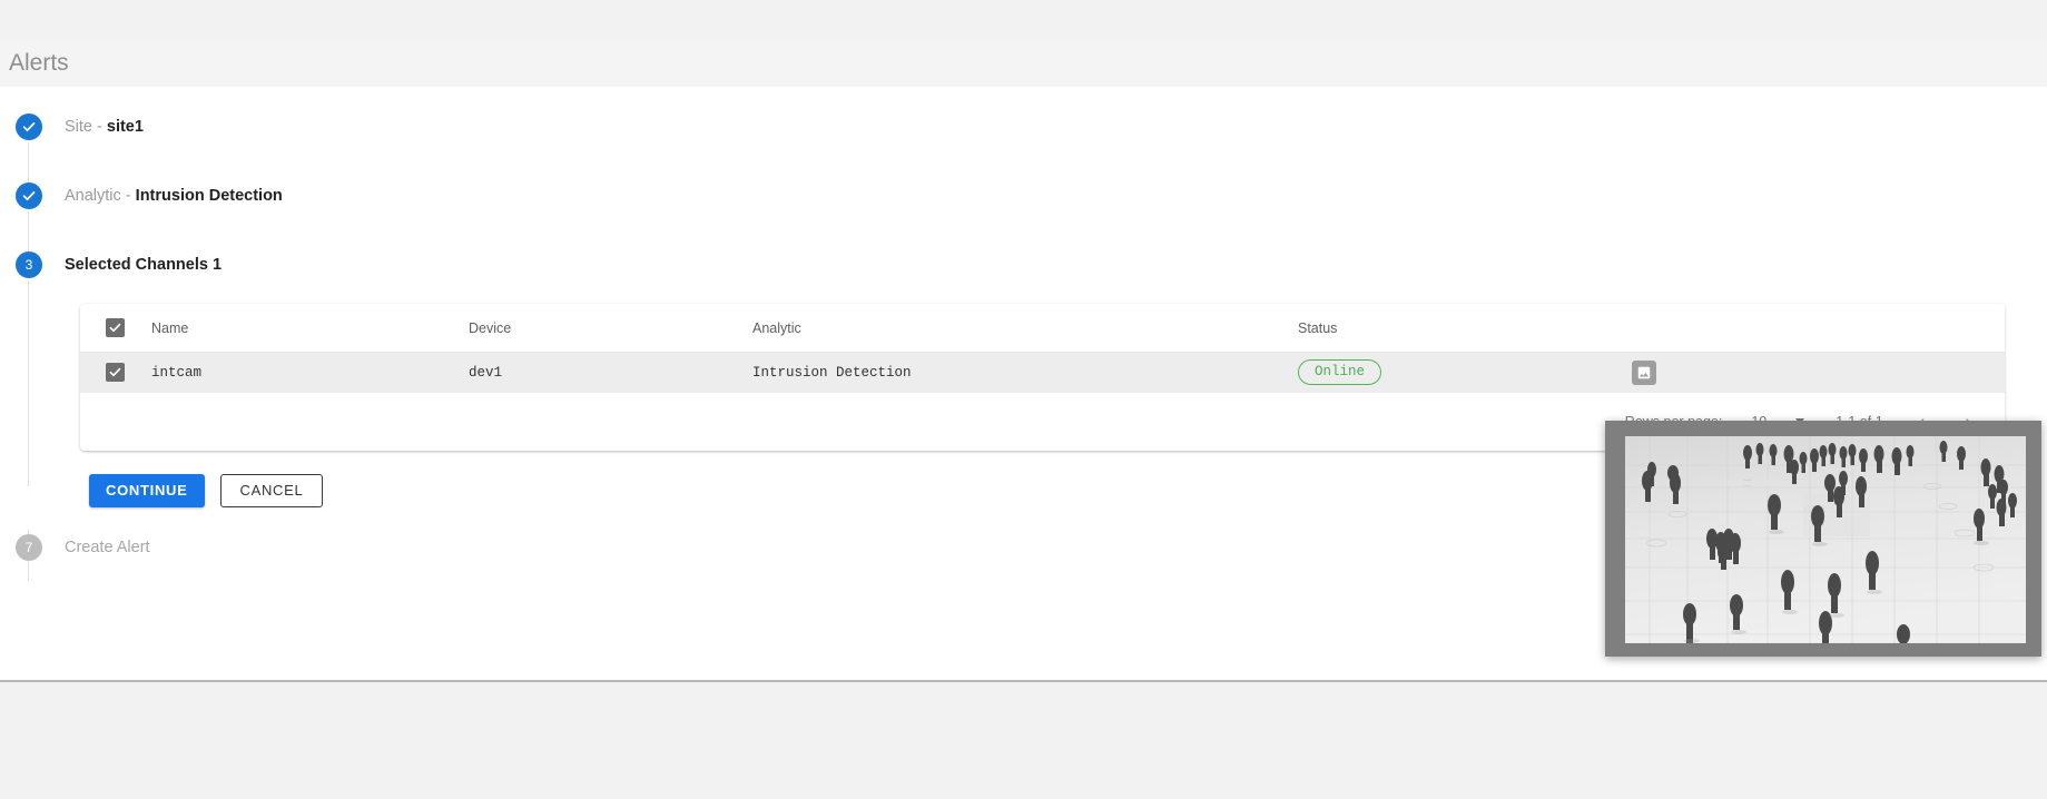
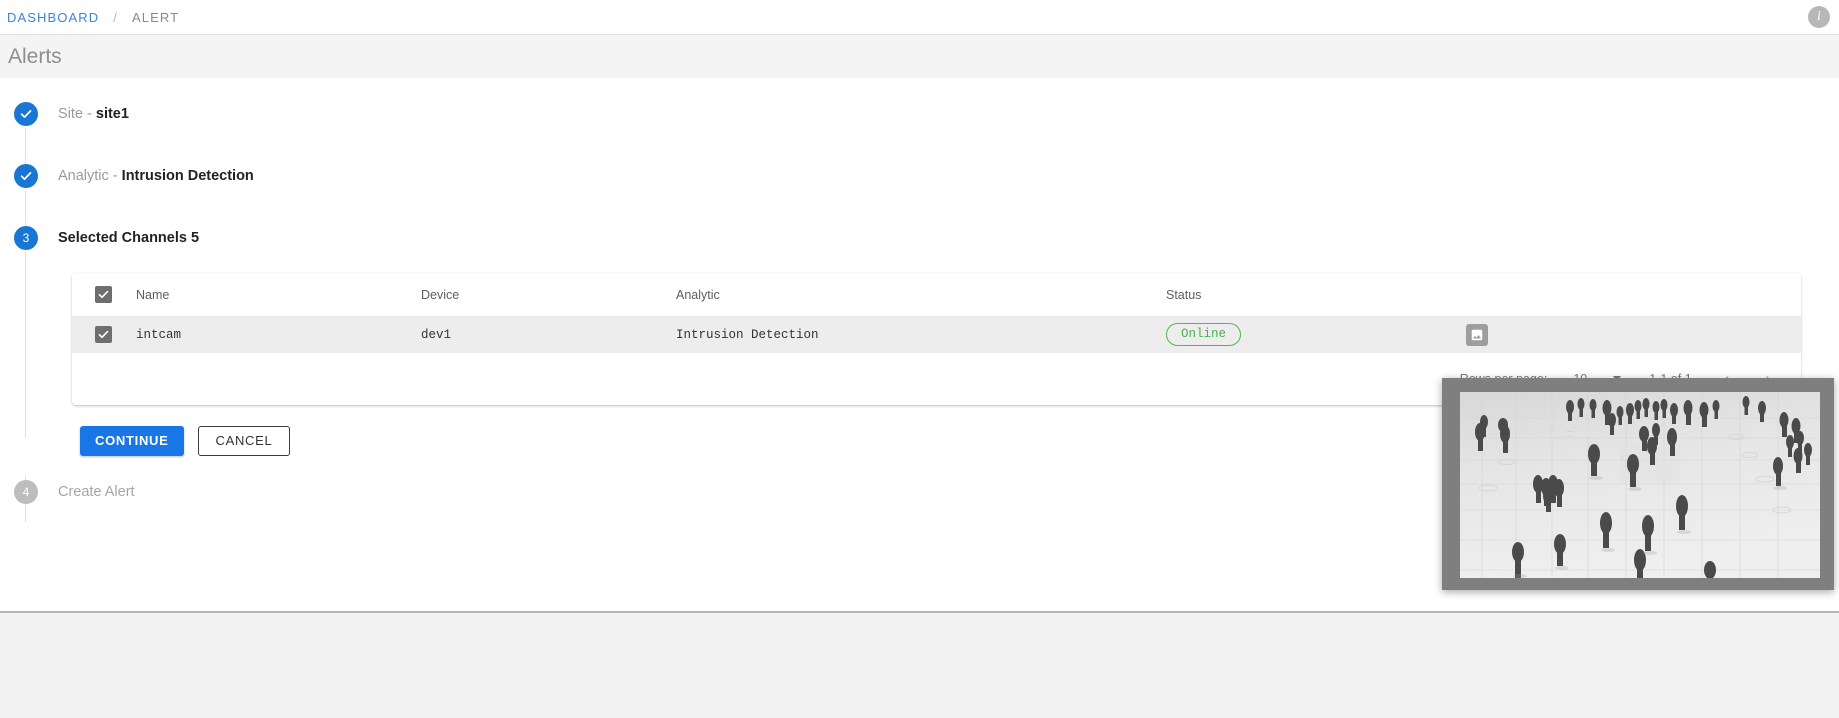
+ DASHBOARD
+ /
+ ALERT
+ i
  Alerts
  Site - site1
  Analytic - Intrusion Detection
  3
- Selected Channels 1
+ Selected Channels 5
  	Name	Device	Analytic	Status
  	intcam	dev1	Intrusion Detection	Online
  CONTINUE
  CANCEL
- 7
+ 4
  Create Alert
